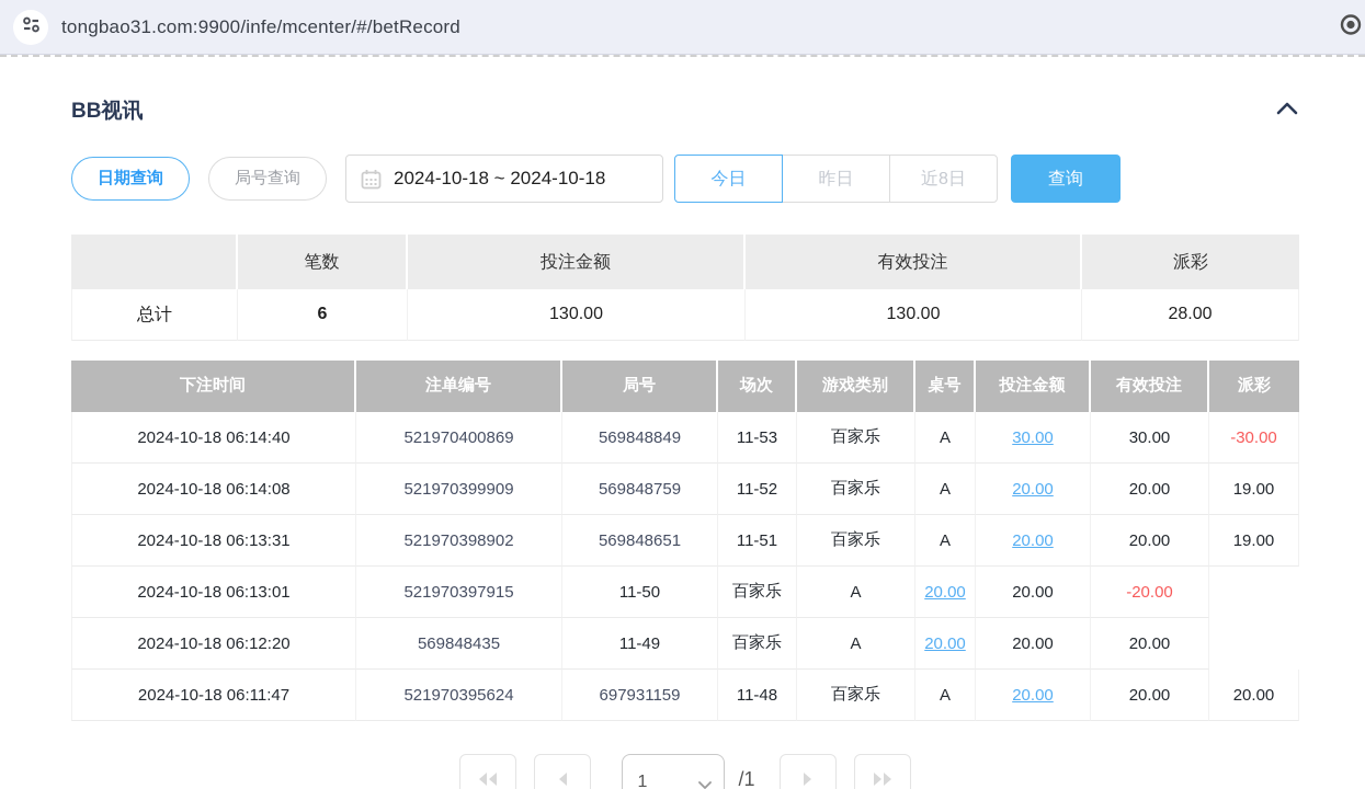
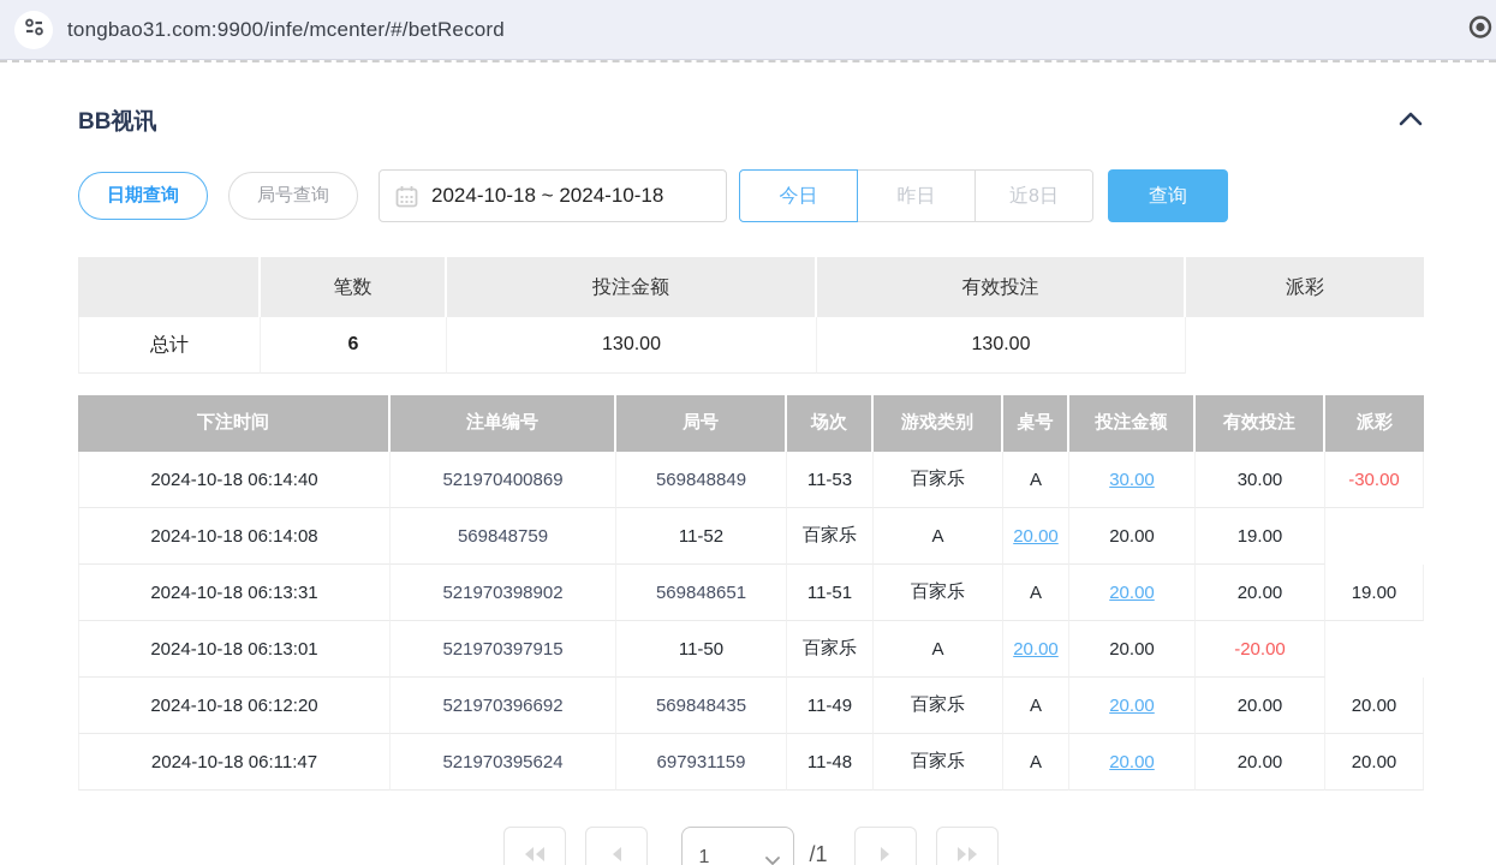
  tongbao31.com:9900/infe/mcenter/#/betRecord
  BB视讯
  日期查询
  局号查询
  2024-10-18 ~ 2024-10-18
  今日
  昨日
  近8日
  查询
  笔数
  投注金额
  有效投注
  派彩
  总计
  6
  130.00
  130.00
- 28.00
  下注时间
  注单编号
  局号
  场次
  游戏类别
  桌号
  投注金额
  有效投注
  派彩
  2024-10-18 06:14:40
  521970400869
  569848849
  11-53
  百家乐
  A
  30.00
  30.00
  -30.00
  2024-10-18 06:14:08
- 521970399909
  569848759
  11-52
  百家乐
  A
  20.00
  20.00
  19.00
  2024-10-18 06:13:31
  521970398902
  569848651
  11-51
  百家乐
  A
  20.00
  20.00
  19.00
  2024-10-18 06:13:01
  521970397915
  11-50
  百家乐
  A
  20.00
  20.00
  -20.00
  2024-10-18 06:12:20
+ 521970396692
  569848435
  11-49
  百家乐
  A
  20.00
  20.00
  20.00
  2024-10-18 06:11:47
  521970395624
  697931159
  11-48
  百家乐
  A
  20.00
  20.00
  20.00
  1
  /1
